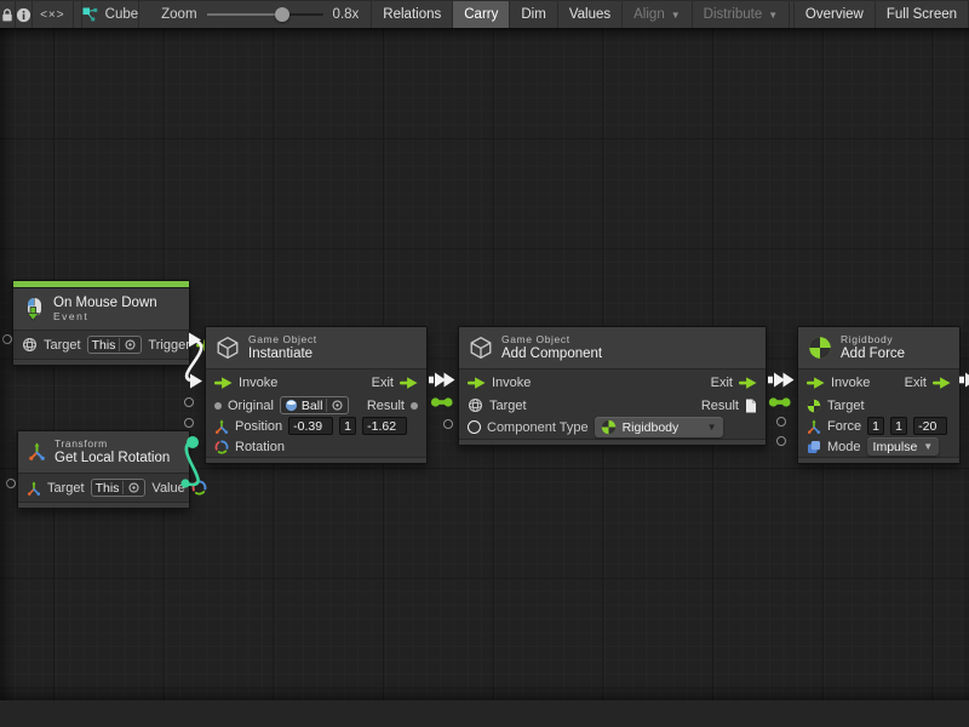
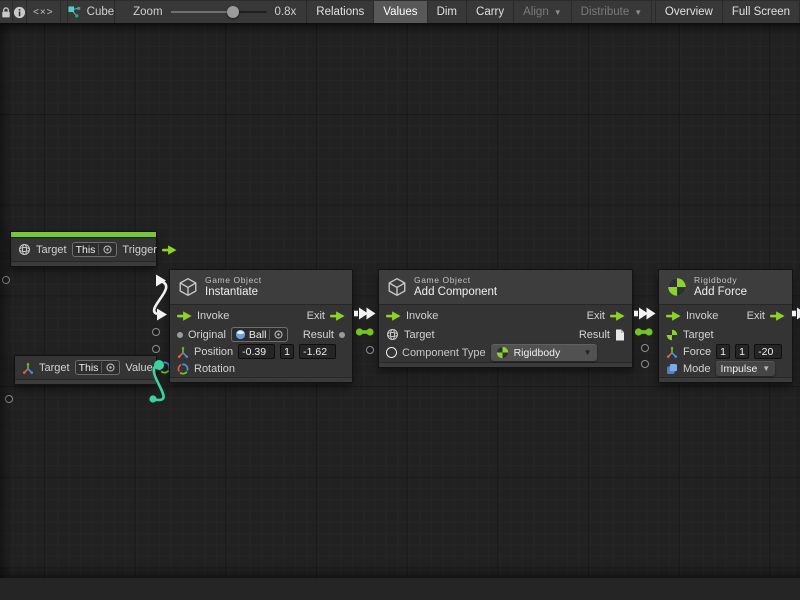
  <×>
  Cube
  Zoom
  0.8x
  Relations
- Carry
+ Values
  Dim
- Values
+ Carry
  Align
  ▼
  Distribute
  ▼
  Overview
  Full Screen
- On Mouse Down
- Event
  Target
  This
  Trigger
- Transform
- Get Local Rotation
  Target
  This
  Value
  Game Object
  Instantiate
  Invoke
  Exit
  Original
  Ball
  Result
  Position
  -0.39
  1
  -1.62
  Rotation
  Game Object
  Add Component
  Invoke
  Exit
  Target
  Result
  Component Type
  Rigidbody
  ▼
  Rigidbody
  Add Force
  Invoke
  Exit
  Target
  Force
  1
  1
  -20
  Mode
  Impulse
  ▼
